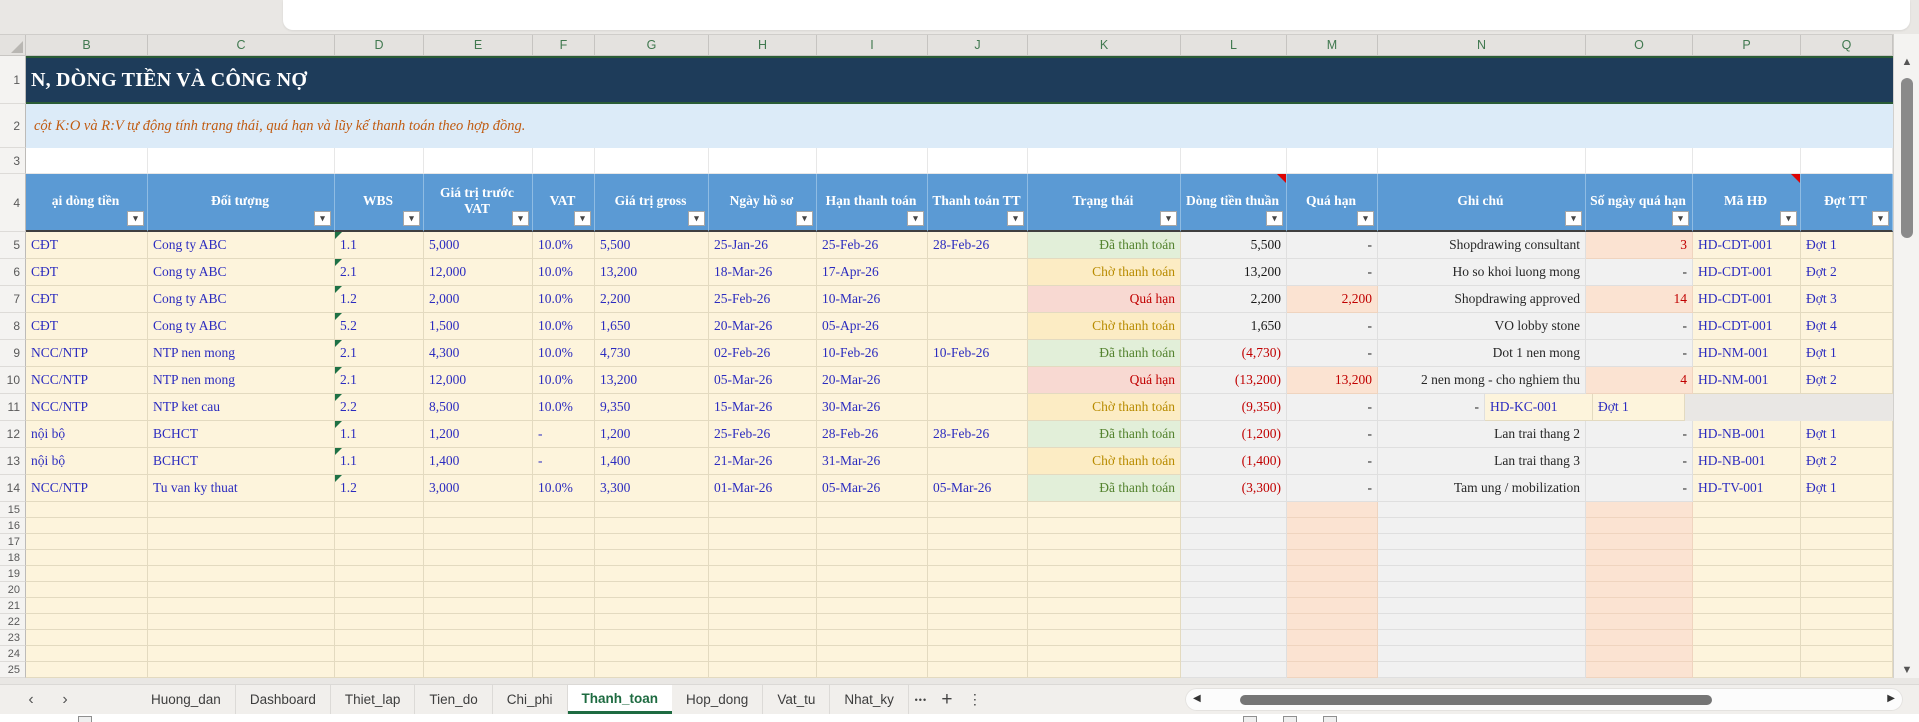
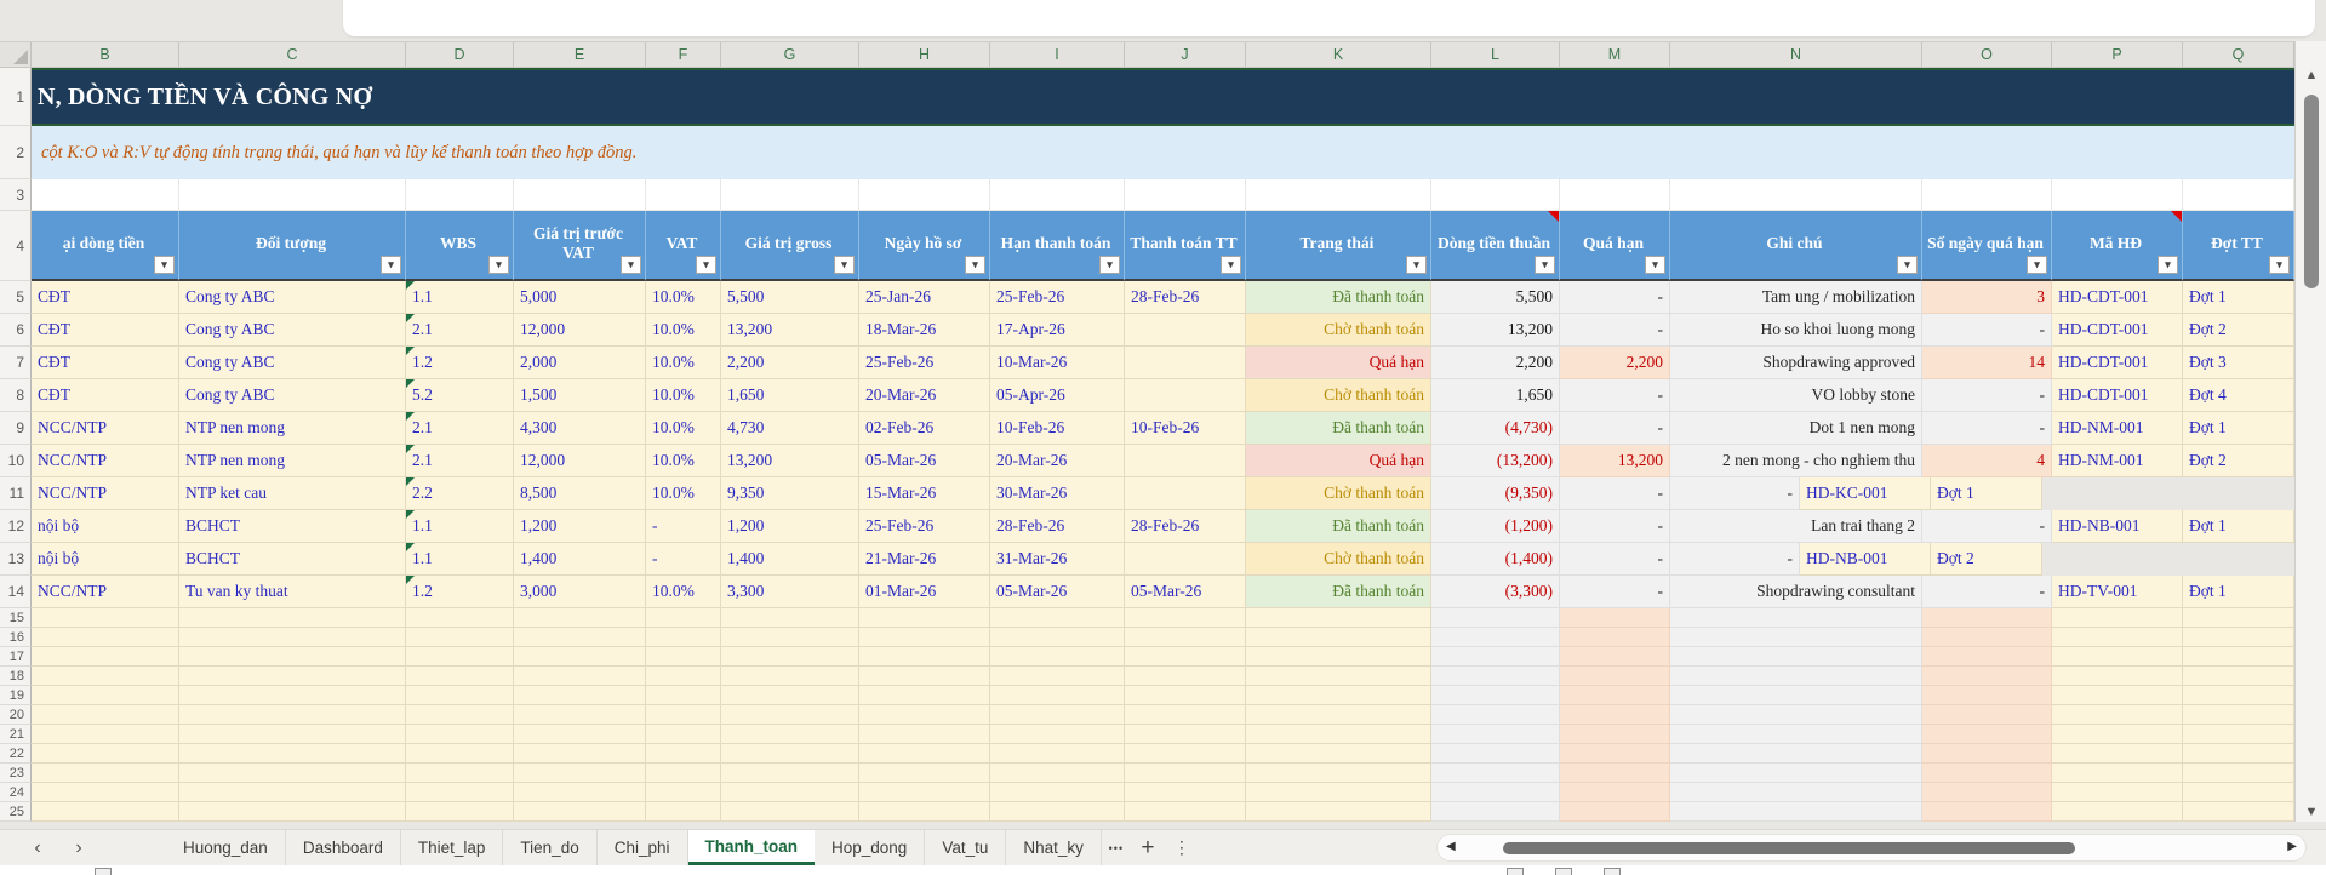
  B
  C
  D
  E
  F
  G
  H
  I
  J
  K
  L
  M
  N
  O
  P
  Q
  1
  N, DÒNG TIỀN VÀ CÔNG NỢ
  2
  cột K:O và R:V tự động tính trạng thái, quá hạn và lũy kế thanh toán theo hợp đồng.
  3
  4
  ại dòng tiền
  ▾
  Đối tượng
  ▾
  WBS
  ▾
  Giá trị trước VAT
  ▾
  VAT
  ▾
  Giá trị gross
  ▾
  Ngày hồ sơ
  ▾
  Hạn thanh toán
  ▾
  Thanh toán TT
  ▾
  Trạng thái
  ▾
  Dòng tiền thuần
  ▾
  Quá hạn
  ▾
  Ghi chú
  ▾
  Số ngày quá hạn
  ▾
  Mã HĐ
  ▾
  Đợt TT
  ▾
  5
  CĐT
  Cong ty ABC
  1.1
  5,000
  10.0%
  5,500
  25-Jan-26
  25-Feb-26
  28-Feb-26
  Đã thanh toán
  5,500
  -
- Shopdrawing consultant
+ Tam ung / mobilization
  3
  HD-CDT-001
  Đợt 1
  6
  CĐT
  Cong ty ABC
  2.1
  12,000
  10.0%
  13,200
  18-Mar-26
  17-Apr-26
  Chờ thanh toán
  13,200
  -
  Ho so khoi luong mong
  -
  HD-CDT-001
  Đợt 2
  7
  CĐT
  Cong ty ABC
  1.2
  2,000
  10.0%
  2,200
  25-Feb-26
  10-Mar-26
  Quá hạn
  2,200
  2,200
  Shopdrawing approved
  14
  HD-CDT-001
  Đợt 3
  8
  CĐT
  Cong ty ABC
  5.2
  1,500
  10.0%
  1,650
  20-Mar-26
  05-Apr-26
  Chờ thanh toán
  1,650
  -
  VO lobby stone
  -
  HD-CDT-001
  Đợt 4
  9
  NCC/NTP
  NTP nen mong
  2.1
  4,300
  10.0%
  4,730
  02-Feb-26
  10-Feb-26
  10-Feb-26
  Đã thanh toán
  (4,730)
  -
  Dot 1 nen mong
  -
  HD-NM-001
  Đợt 1
  10
  NCC/NTP
  NTP nen mong
  2.1
  12,000
  10.0%
  13,200
  05-Mar-26
  20-Mar-26
  Quá hạn
  (13,200)
  13,200
  2 nen mong - cho nghiem thu
  4
  HD-NM-001
  Đợt 2
  11
  NCC/NTP
  NTP ket cau
  2.2
  8,500
  10.0%
  9,350
  15-Mar-26
  30-Mar-26
  Chờ thanh toán
  (9,350)
  -
  -
  HD-KC-001
  Đợt 1
  12
  nội bộ
  BCHCT
  1.1
  1,200
  -
  1,200
  25-Feb-26
  28-Feb-26
  28-Feb-26
  Đã thanh toán
  (1,200)
  -
  Lan trai thang 2
  -
  HD-NB-001
  Đợt 1
  13
  nội bộ
  BCHCT
  1.1
  1,400
  -
  1,400
  21-Mar-26
  31-Mar-26
  Chờ thanh toán
  (1,400)
  -
- Lan trai thang 3
  -
  HD-NB-001
  Đợt 2
  14
  NCC/NTP
  Tu van ky thuat
  1.2
  3,000
  10.0%
  3,300
  01-Mar-26
  05-Mar-26
  05-Mar-26
  Đã thanh toán
  (3,300)
  -
- Tam ung / mobilization
+ Shopdrawing consultant
  -
  HD-TV-001
  Đợt 1
  15
  16
  17
  18
  19
  20
  21
  22
  23
  24
  25
  ▲
  ▼
  ‹
  ›
  Huong_dan
  Dashboard
  Thiet_lap
  Tien_do
  Chi_phi
  Thanh_toan
  Hop_dong
  Vat_tu
  Nhat_ky
  •••
  +
  ⋮
  ◀
  ▶
